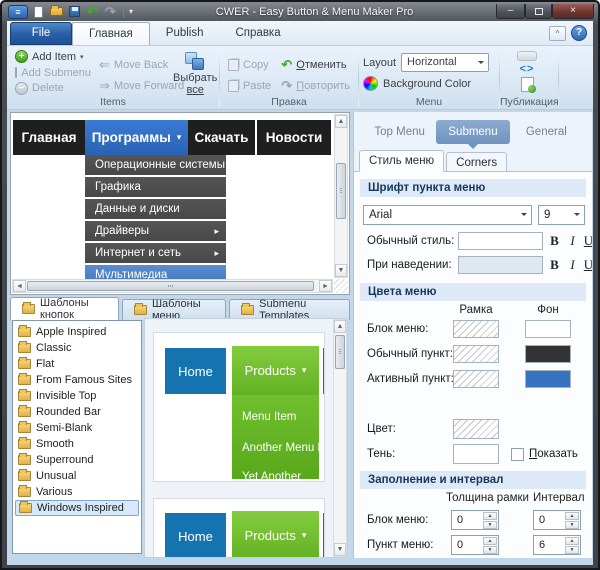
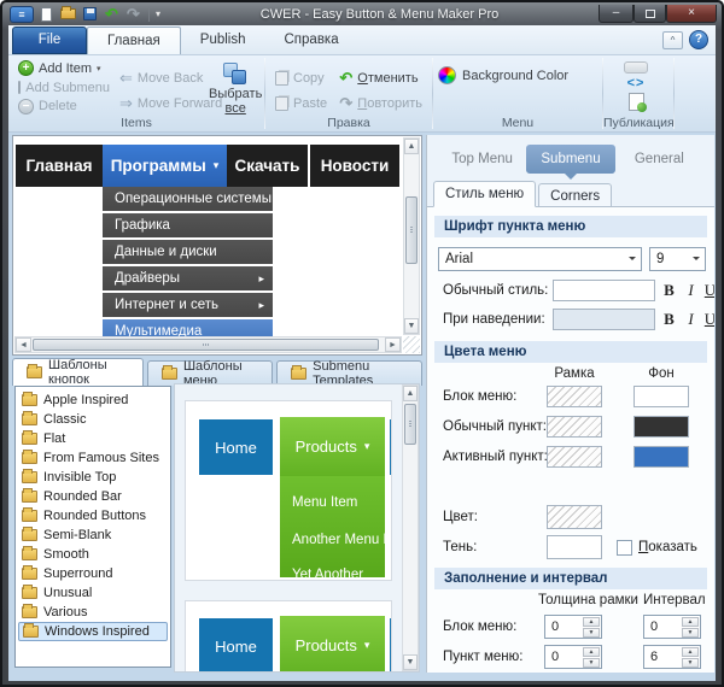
  ≡
  ↶
  ↷
  ▾
  CWER - Easy Button & Menu Maker Pro
  –
  ×
  File
  Главная
  Publish
  Справка
  ^
  ?
  +
  Add Item
  Add Submenu
  −
  Delete
  ⇐
  Move Back
  ⇒
  Move Forward
  Выбрать
  все
  Items
  Copy
  Paste
  ↶
  Отменить
  ↷
  Повторить
  Правка
- Layout
- Horizontal
  Background Color
  Menu
  <>
  Публикация
  Главная
  Программы
  ▾
  Скачать
  Новости
  Операционные системы
  Графика
  Данные и диски
  Драйверы
  ▸
  Интернет и сеть
  ▸
  Мультимедиа
  Шаблоны кнопок
  Шаблоны меню
  Submenu Templates
  Apple Inspired
  Classic
  Flat
  From Famous Sites
  Invisible Top
  Rounded Bar
+ Rounded Buttons
  Semi-Blank
  Smooth
  Superround
  Unusual
  Various
  Windows Inspired
  Home
  Products
  ▾
  Menu Item
  Another Menu
  Yet Another
  Home
  Products
  ▾
  Top Menu
  Submenu
  General
  Стиль меню
  Corners
  Шрифт пункта меню
  Arial
  9
  Обычный стиль:
  B
  I
  U
  При наведении:
  B
  I
  U
  Цвета меню
  Рамка
  Фон
  Блок меню:
  Обычный пункт:
  Активный пункт
  Цвет:
  Тень:
  Показать
  Заполнение и интервал
  Толщина рамки
  Интервал
  Блок меню:
  0
  0
  Пункт меню:
  0
  6
